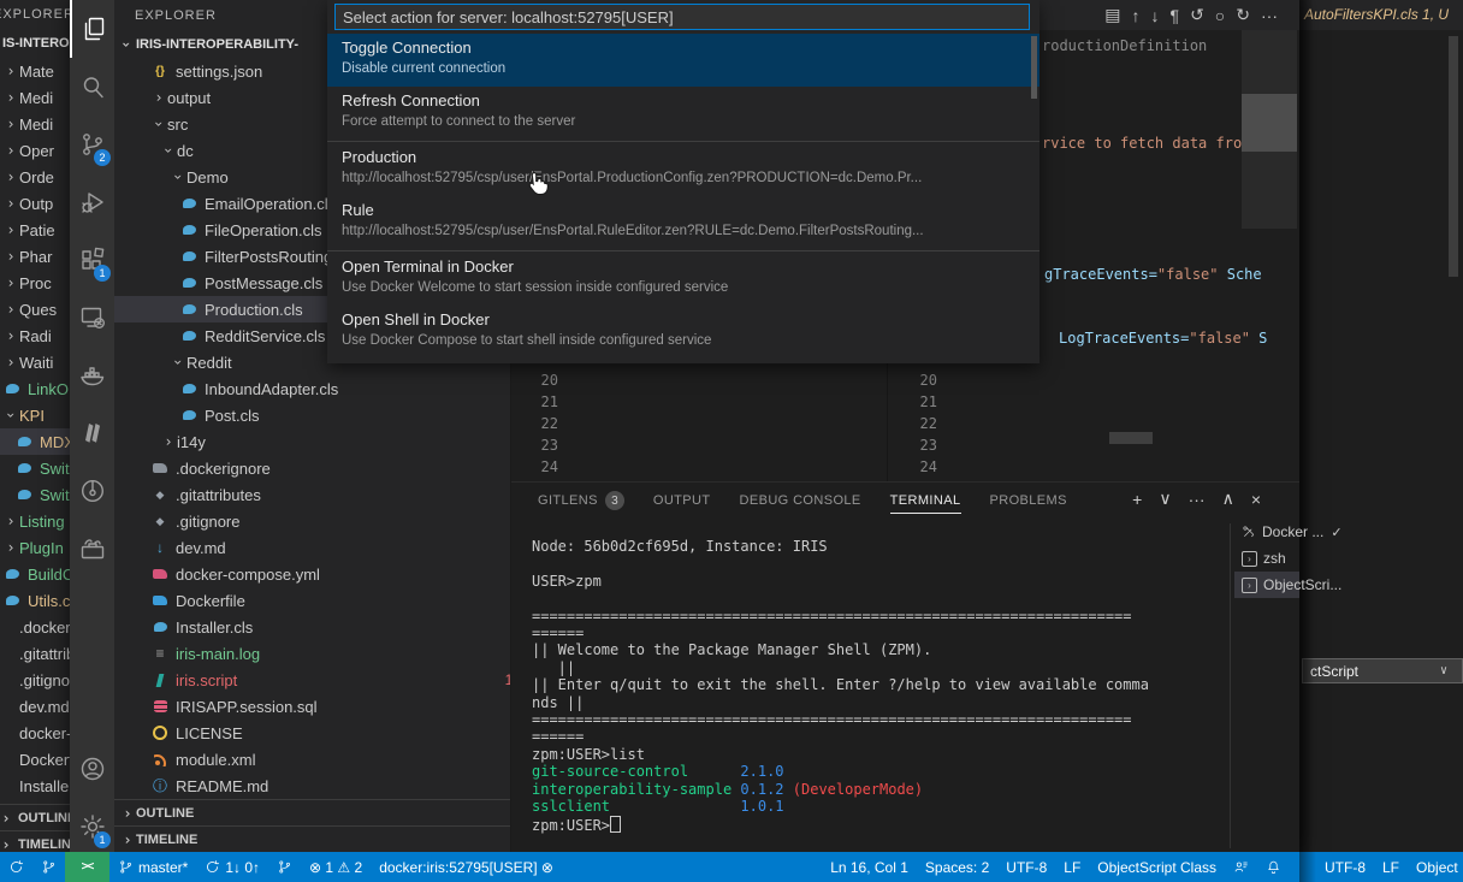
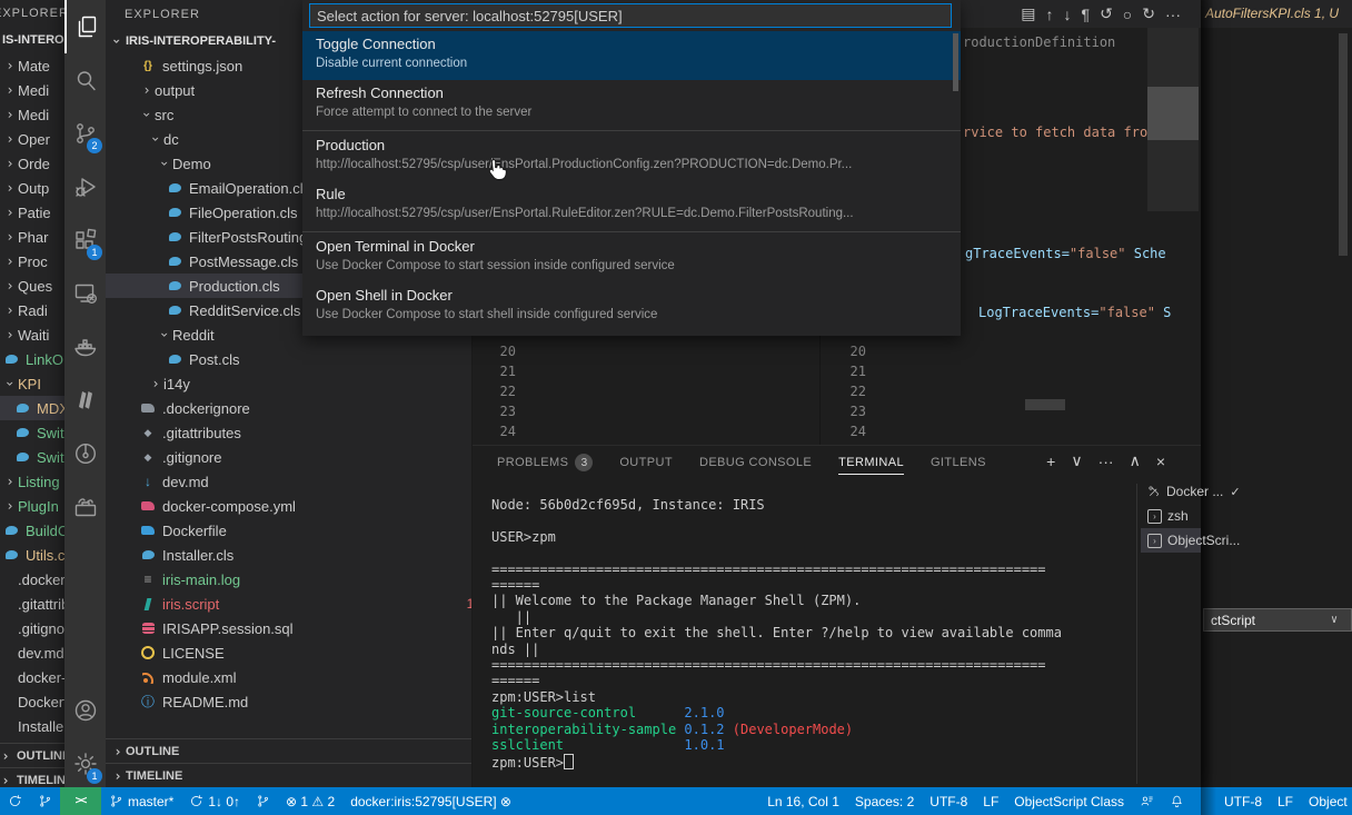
  XPLORE
  ›
  Mate
  ›
  Medi
  ›
  Medi
  ›
  Oper
  ›
  Orde
  ›
  Outp
  ›
  Patie
  ›
  Phar
  ›
  Proc
  ›
  Ques
  ›
  Radi
  ›
  Waiti
  LinkO
  KPI
  Swit
  Swit
  ›
  Listing
  ›
  PlugIn
  BuildC
  Utils.c
  .docker
  .gitattri
  .gitigno
  dev.md
  docker
  Installe
  ›
  OUTLIN
  ›
  TIMELIN
  utoFiltersKPI.cls 1, U
  ctScript
  ∨
  2
  1
  1
  EXPLORER
  IRIS-INTEROPERABILITY-
  {}
  settings.json
  ›
  output
  src
  dc
  Demo
  EmailOperation.c
  FileOperation.cls
  FilterPostsRoutin
  PostMessage.cls
  Production.cls
  RedditService.cls
  Reddit
- InboundAdapter.cls
  Post.cls
  ›
  i14y
  .dockerignore
  ◆
  .gitattributes
  ◆
  .gitignore
  ↓
  dev.md
  docker-compose.yml
  Dockerfile
  Installer.cls
  ≡
  iris-main.log
  iris.script
  IRISAPP.session.sql
  LICENSE
  module.xml
  ⓘ
  README.md
  ›
  OUTLINE
  ›
  TIMELINE
  ▤
  ↑
  ↓
  ¶
  ↺
  ○
  ↻
  ···
  roductionDefinition
  rvice to fetch data fro
  gTraceEvents="false" Sche
  LogTraceEvents="false" S
  20
  21
  22
  23
  24
  20
  21
  22
  23
  24
- GITLENS
+ PROBLEMS
  3
  OUTPUT
  DEBUG CONSOLE
  TERMINAL
- PROBLEMS
+ GITLENS
  +
  ∨
  ···
  ∧
  ×
  Node: 56b0d2cf695d, Instance: IRIS USER>zpm ===================================================================== ====== || Welcome to the Package Manager Shell (ZPM). || || Enter q/quit to exit the shell. Enter ?/help to view available comma nds || ===================================================================== ====== zpm:USER>list git-source-control 2.1.0 interoperability-sample 0.1.2 (DeveloperMode) sslclient 1.0.1 zpm:USER>
  Docker ...
  ✓
  ›
  zsh
  ›
  ObjectScri...
  Select action for server: localhost:52795[USER]
  Toggle Connection
  Disable current connection
  Refresh Connection
  Force attempt to connect to the server
  Production
  http://localhost:52795/csp/user/EnsPortal.ProductionConfig.zen?PRODUCTION=dc.Demo.Pr...
  Rule
  http://localhost:52795/csp/user/EnsPortal.RuleEditor.zen?RULE=dc.Demo.FilterPostsRouting...
  Open Terminal in Docker
- Use Docker Welcome to start session inside configured service
+ Use Docker Compose to start session inside configured service
  Open Shell in Docker
  Use Docker Compose to start shell inside configured service
  ><
  master*
  1↓ 0↑
  ⊗ 1 ⚠ 2
  docker:iris:52795[USER] ⊗
  Ln 16, Col 1
  Spaces: 2
  UTF-8
  LF
  ObjectScript Class
  UTF-8
  LF
  Object
